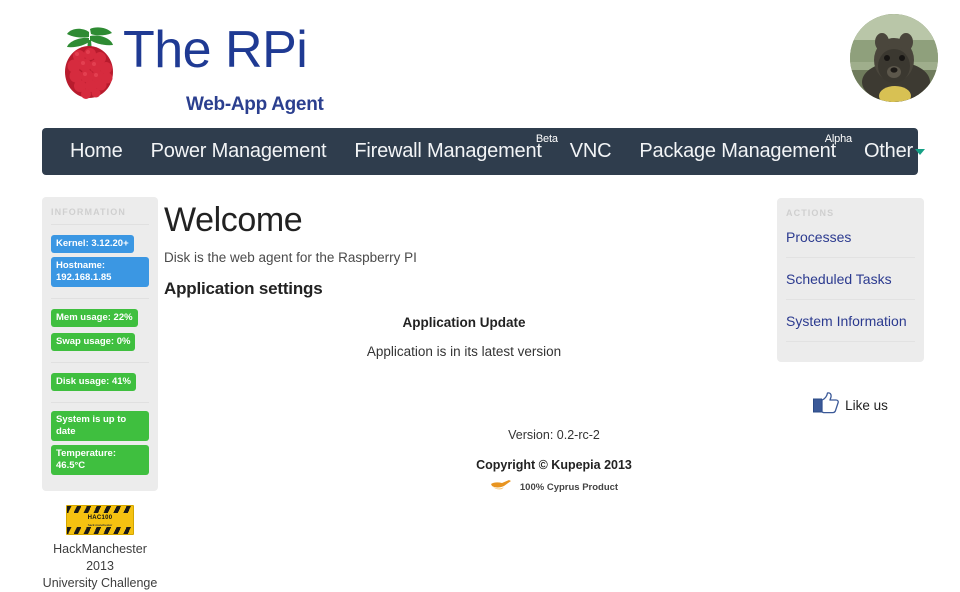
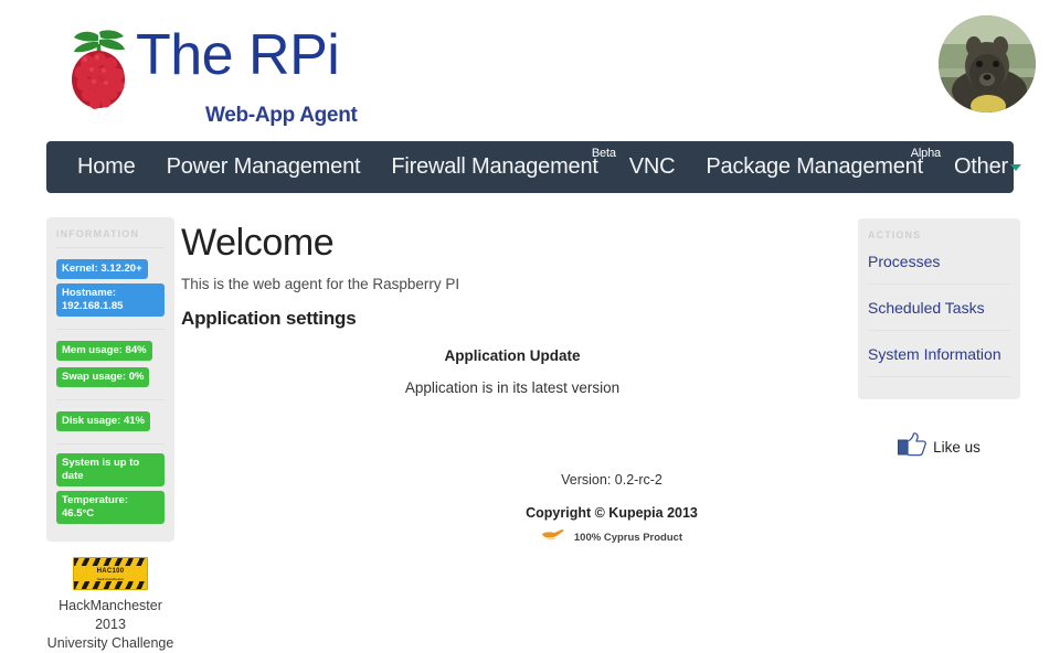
  The RPi
  Web-App Agent
  Home
  Power Management
  Firewall Management
  Beta
  VNC
  Package Management
  Alpha
  Other
  INFORMATION
  Kernel: 3.12.20+
  Hostname: 192.168.1.85
- Mem usage: 22%
+ Mem usage: 84%
  Swap usage: 0%
  Disk usage: 41%
  System is up to date
  Temperature: 46.5°C
  HackManchester
  2013
  University Challenge
  Welcome
- Disk is the web agent for the Raspberry PI
+ This is the web agent for the Raspberry PI
  Application settings
  Application Update
  Application is in its latest version
  ACTIONS
  Processes
  Scheduled Tasks
  System Information
  Like us
  Version: 0.2-rc-2
  Copyright © Kupepia 2013
  100% Cyprus Product
